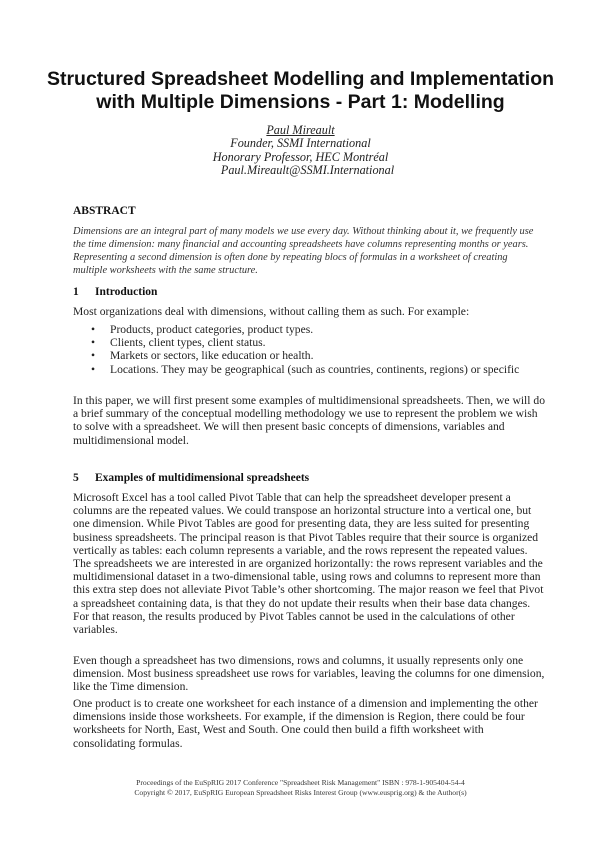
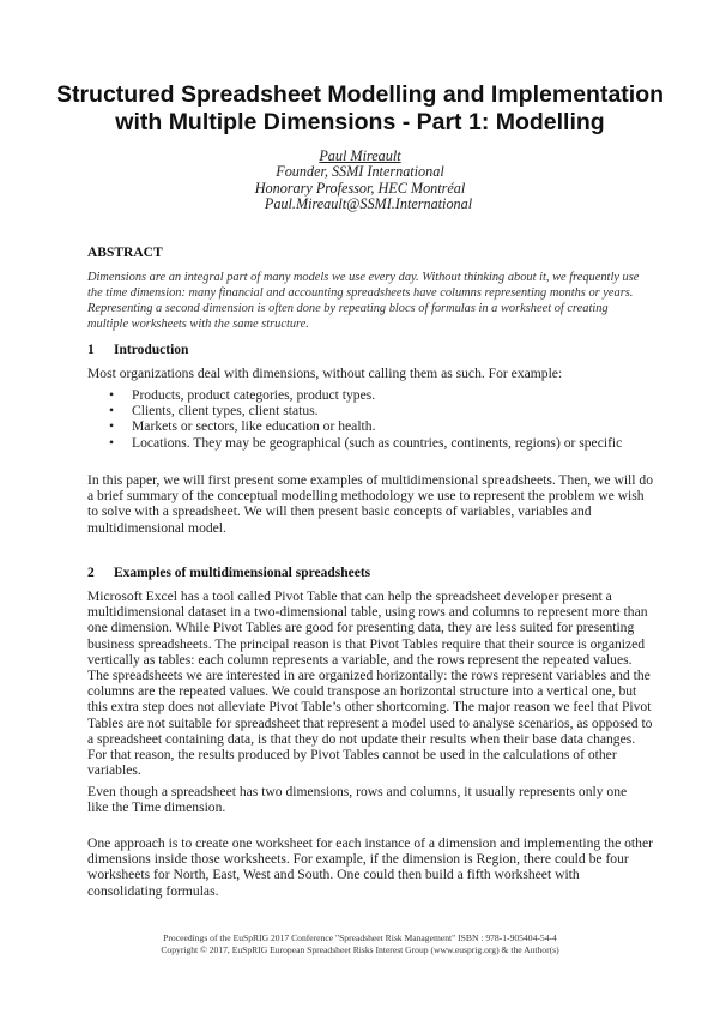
  Structured Spreadsheet Modelling and Implementation
  with Multiple Dimensions - Part 1: Modelling
  Paul Mireault
  Founder, SSMI International
  Honorary Professor, HEC Montréal
  Paul.Mireault@SSMI.International
  ABSTRACT
  Dimensions are an integral part of many models we use every day. Without thinking about it, we frequently use
  the time dimension: many financial and accounting spreadsheets have columns representing months or years.
  Representing a second dimension is often done by repeating blocs of formulas in a worksheet of creating
  multiple worksheets with the same structure.
  1 Introduction
  Most organizations deal with dimensions, without calling them as such. For example:
  •
  Products, product categories, product types.
  •
  Clients, client types, client status.
  •
  Markets or sectors, like education or health.
  •
  Locations. They may be geographical (such as countries, continents, regions) or specific
  In this paper, we will first present some examples of multidimensional spreadsheets. Then, we will do
  a brief summary of the conceptual modelling methodology we use to represent the problem we wish
- to solve with a spreadsheet. We will then present basic concepts of dimensions, variables and
+ to solve with a spreadsheet. We will then present basic concepts of variables, variables and
  multidimensional model.
- 5 Examples of multidimensional spreadsheets
+ 2 Examples of multidimensional spreadsheets
  Microsoft Excel has a tool called Pivot Table that can help the spreadsheet developer present a
- columns are the repeated values. We could transpose an horizontal structure into a vertical one, but
+ multidimensional dataset in a two-dimensional table, using rows and columns to represent more than
  one dimension. While Pivot Tables are good for presenting data, they are less suited for presenting
  business spreadsheets. The principal reason is that Pivot Tables require that their source is organized
  vertically as tables: each column represents a variable, and the rows represent the repeated values.
  The spreadsheets we are interested in are organized horizontally: the rows represent variables and the
- multidimensional dataset in a two-dimensional table, using rows and columns to represent more than
+ columns are the repeated values. We could transpose an horizontal structure into a vertical one, but
  this extra step does not alleviate Pivot Table’s other shortcoming. The major reason we feel that Pivot
+ Tables are not suitable for spreadsheet that represent a model used to analyse scenarios, as opposed to
  a spreadsheet containing data, is that they do not update their results when their base data changes.
  For that reason, the results produced by Pivot Tables cannot be used in the calculations of other
  variables.
  Even though a spreadsheet has two dimensions, rows and columns, it usually represents only one
- dimension. Most business spreadsheet use rows for variables, leaving the columns for one dimension,
  like the Time dimension.
- One product is to create one worksheet for each instance of a dimension and implementing the other
+ One approach is to create one worksheet for each instance of a dimension and implementing the other
  dimensions inside those worksheets. For example, if the dimension is Region, there could be four
  worksheets for North, East, West and South. One could then build a fifth worksheet with
  consolidating formulas.
  Proceedings of the EuSpRIG 2017 Conference "Spreadsheet Risk Management" ISBN : 978-1-905404-54-4
  Copyright © 2017, EuSpRIG European Spreadsheet Risks Interest Group (www.eusprig.org) & the Author(s)
